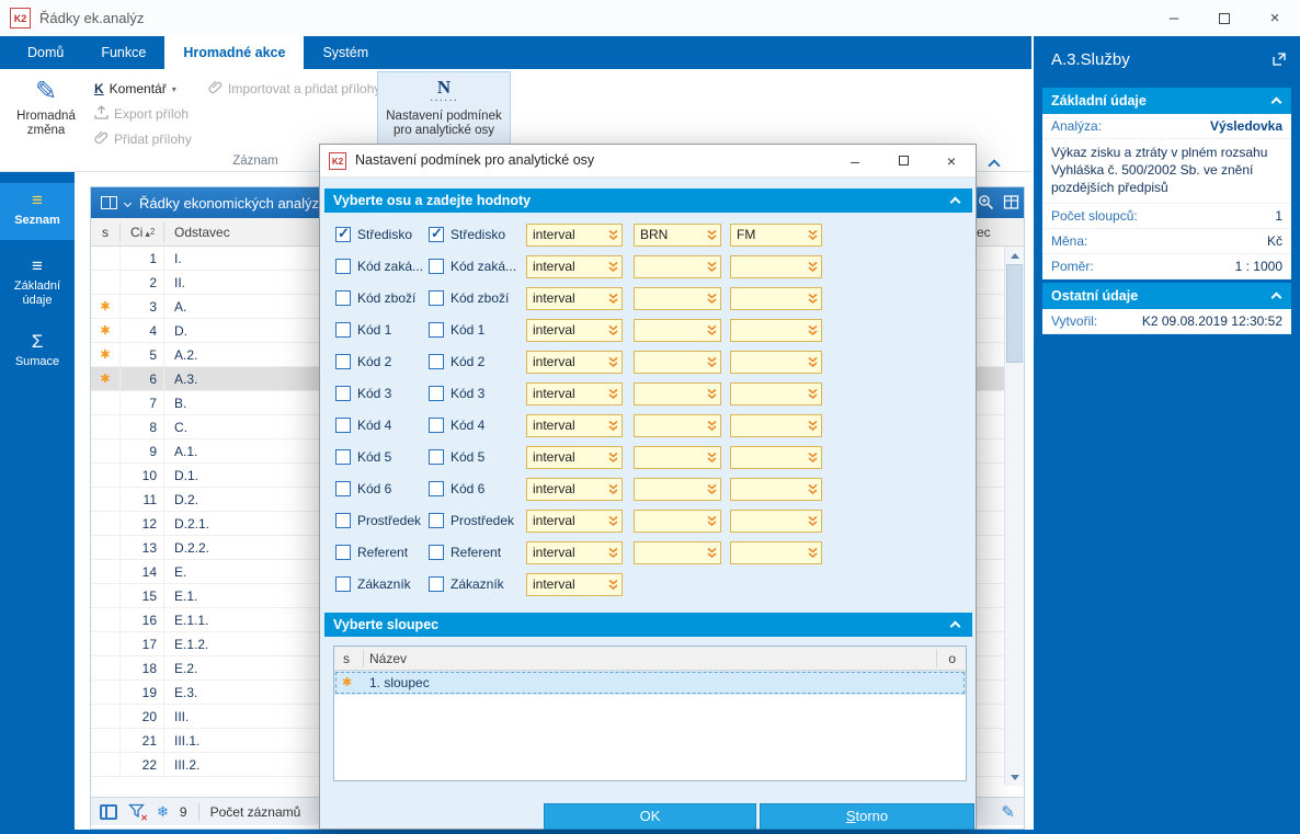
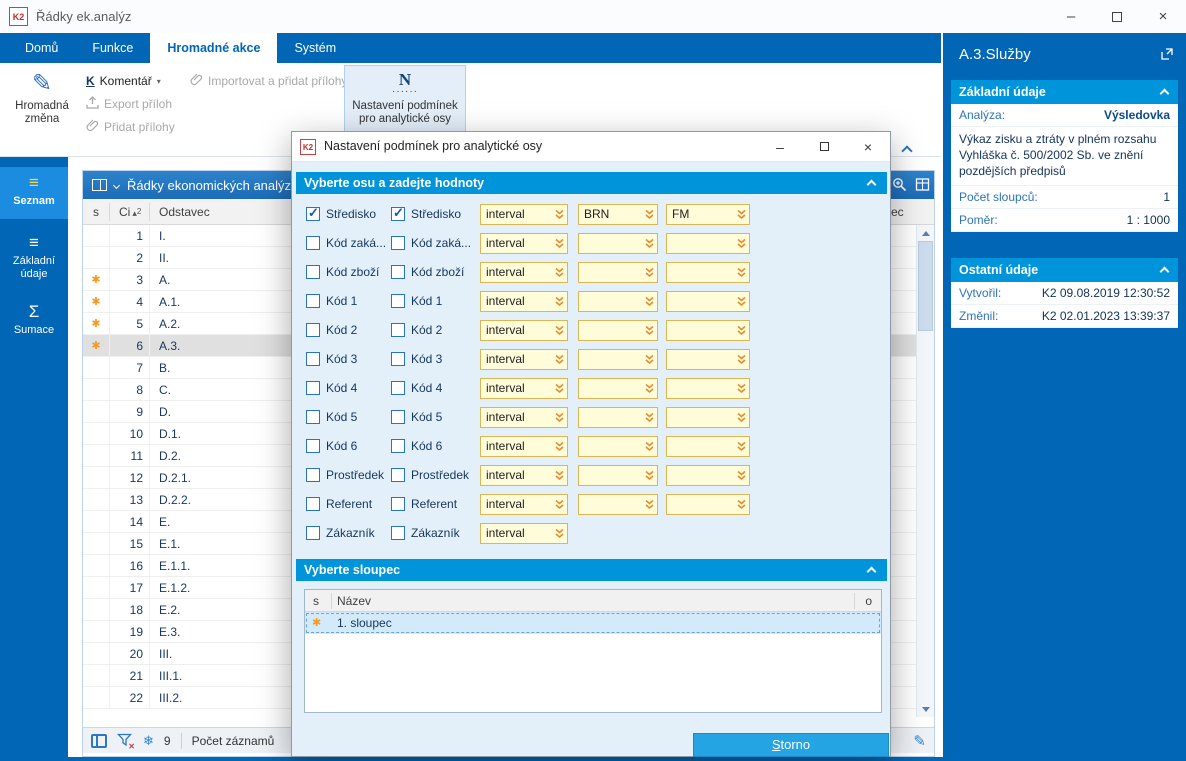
  K2
  Řádky ek.analýz
  –
  ×
  Domů
  Funkce
  Hromadné akce
  Systém
  ✎
  Hromadná změna
  K
  Komentář
  ▾
  Export příloh
  Přidat přílohy
  Importovat a přidat příloh
  N
  ······
  Nastavení podmínek pro analytické osy
- Záznam
  ≡
  Seznam
  ≡
  Základní údaje
  Σ
  Sumace
  Řádky ekonomických analýz
  s
  Ci ▴2
  Odstavec
  ec
  1
  I.
  2
  II.
  ✱
  3
  A.
  ✱
  4
- D.
+ A.1.
  ✱
  5
  A.2.
  ✱
  6
  A.3.
  7
  B.
  8
  C.
  9
- A.1.
+ D.
  10
  D.1.
  11
  D.2.
  12
  D.2.1.
  13
  D.2.2.
  14
  E.
  15
  E.1.
  16
  E.1.1.
  17
  E.1.2.
  18
  E.2.
  19
  E.3.
  20
  III.
  21
  III.1.
  22
  III.2.
  ✕
  ❄
  9
  Počet záznamů
  ✎
  A.3.Služby
  Základní údaje
  Analýza:
  Výsledovka
  Výkaz zisku a ztráty v plném rozsahu Vyhláška č. 500/2002 Sb. ve znění pozdějších předpisů
  Počet sloupců:
  1
- Měna:
- Kč
  Poměr:
  1 : 1000
  Ostatní údaje
  Vytvořil:
  K2 09.08.2019 12:30:52
+ Změnil:
+ K2 02.01.2023 13:39:37
  K2
  Nastavení podmínek pro analytické osy
  –
  ×
  Vyberte osu a zadejte hodnoty
  Středisko
  Středisko
  interval
  BRN
  FM
  Kód zaká...
  Kód zaká...
  interval
  Kód zboží
  Kód zboží
  interval
  Kód 1
  Kód 1
  interval
  Kód 2
  Kód 2
  interval
  Kód 3
  Kód 3
  interval
  Kód 4
  Kód 4
  interval
  Kód 5
  Kód 5
  interval
  Kód 6
  Kód 6
  interval
  Prostředek
  Prostředek
  interval
  Referent
  Referent
  interval
  Zákazník
  Zákazník
  interval
  Vyberte sloupec
  s
  Název
  o
  ✱
  1. sloupec
- OK
  Storno
